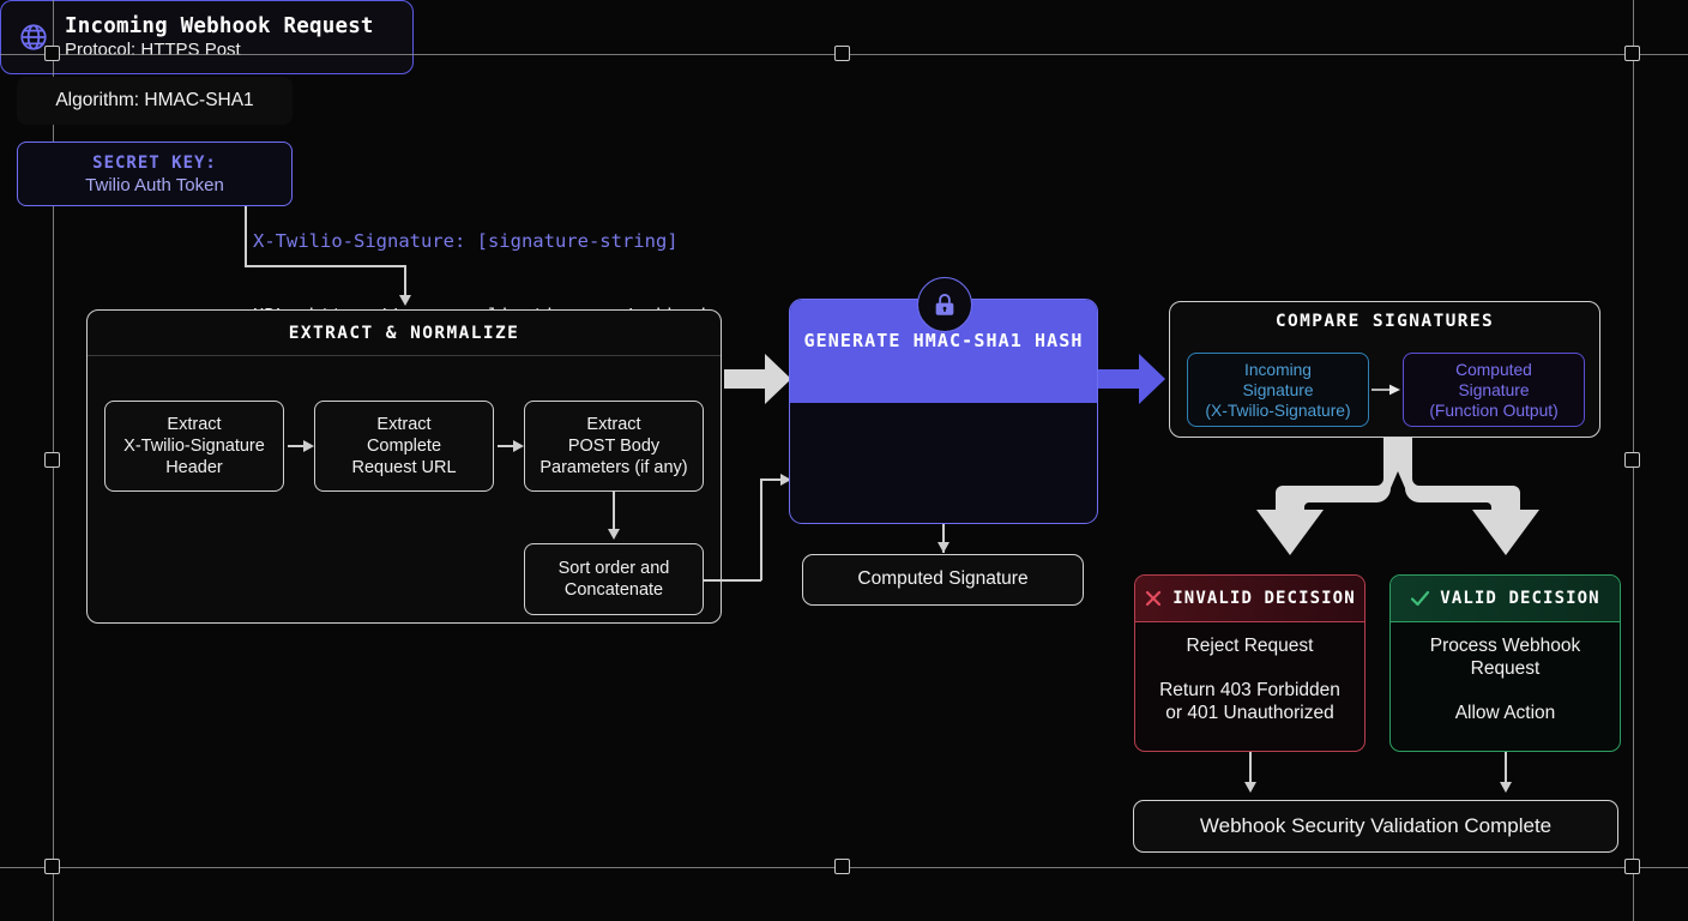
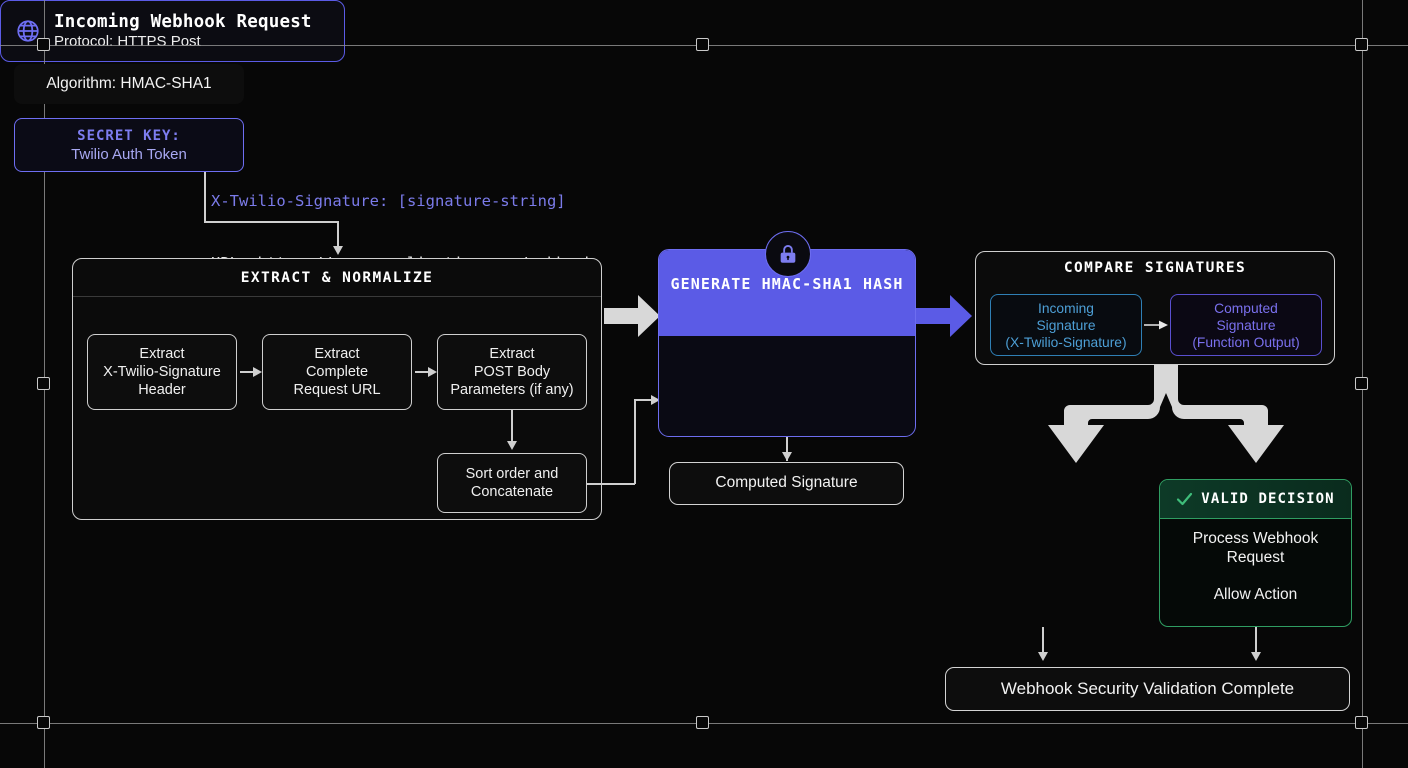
  Incoming Webhook Request
  Protocol: HTTPS Post
  X-Twilio-Signature: [signature-string]
  EXTRACT & NORMALIZE
  Extract
  X-Twilio-Signature
  Header
  Extract
  Complete
  Request URL
  Extract
  POST Body
  Parameters (if any)
  Sort order and
  Concatenate
  GENERATE HMAC-SHA1 HASH
  Algorithm: HMAC-SHA1
  SECRET KEY:
  Twilio Auth Token
  Computed Signature
  COMPARE SIGNATURES
  Incoming
  Signature
  (X-Twilio-Signature)
  Computed
  Signature
  (Function Output)
- INVALID DECISION
- Reject Request
- Return 403 Forbidden
- or 401 Unauthorized
  VALID DECISION
  Process Webhook
  Request
  Allow Action
  Webhook Security Validation Complete
